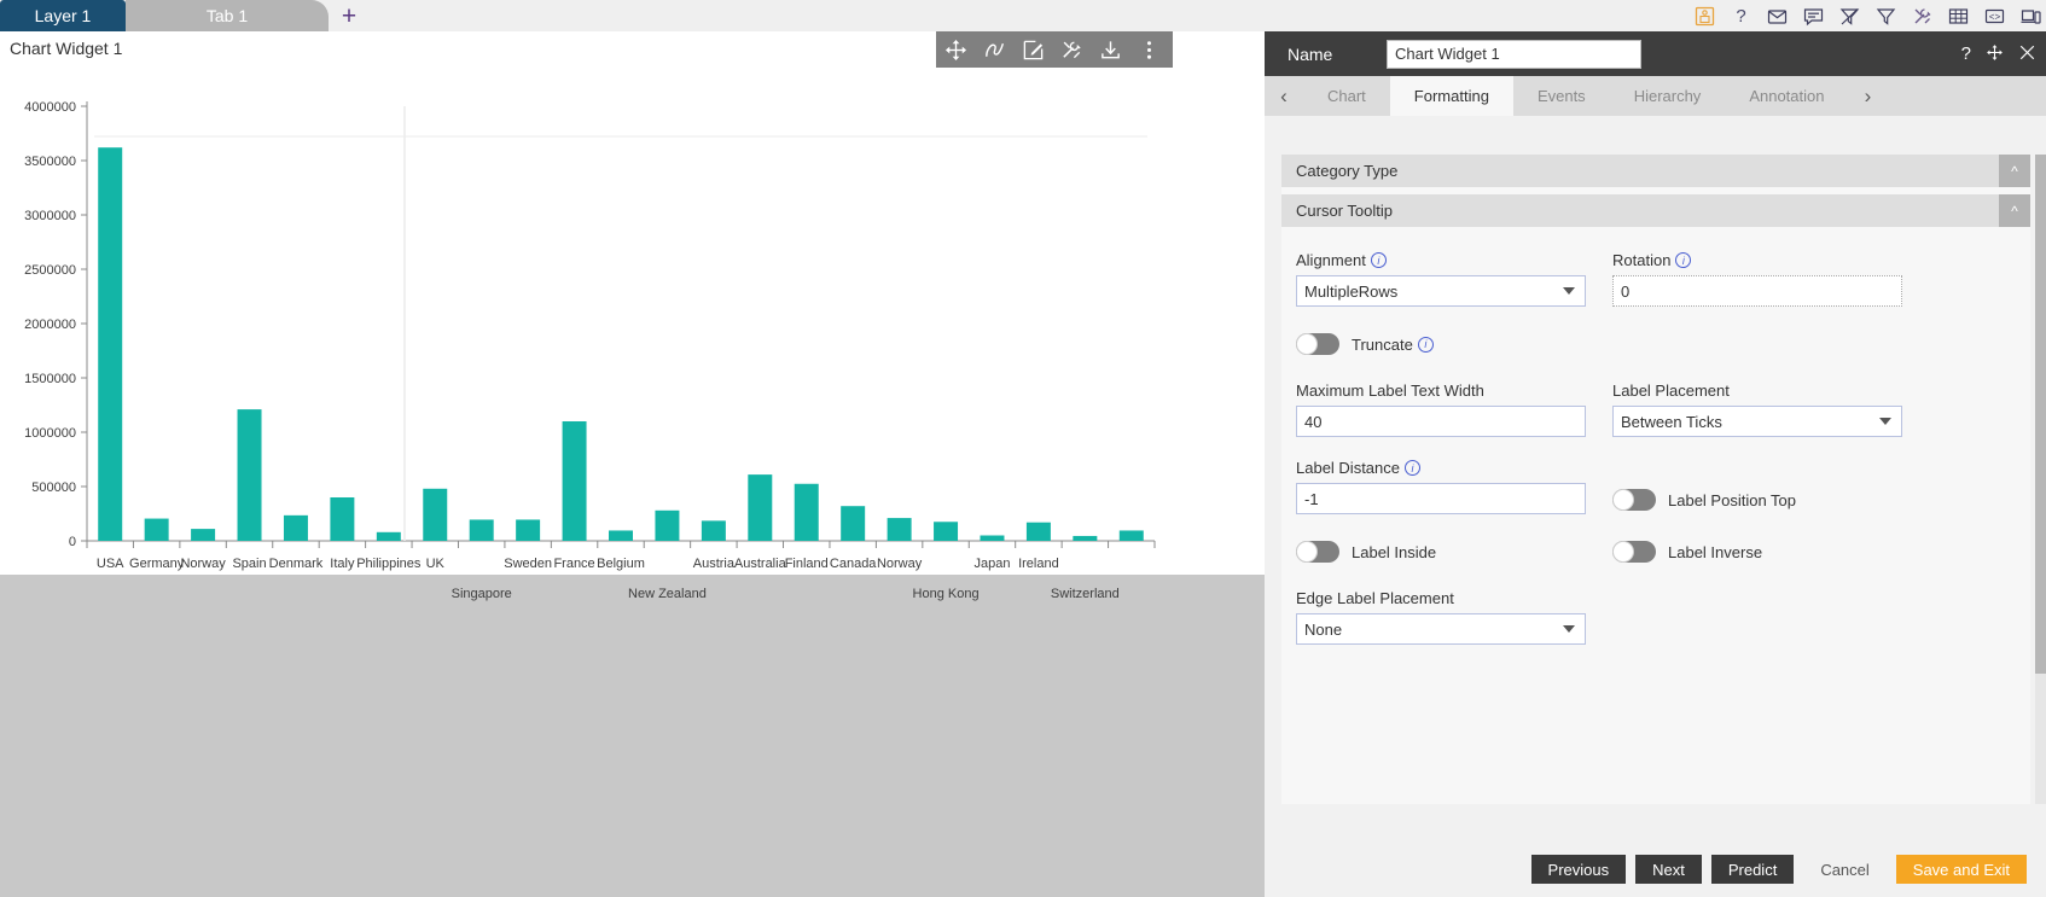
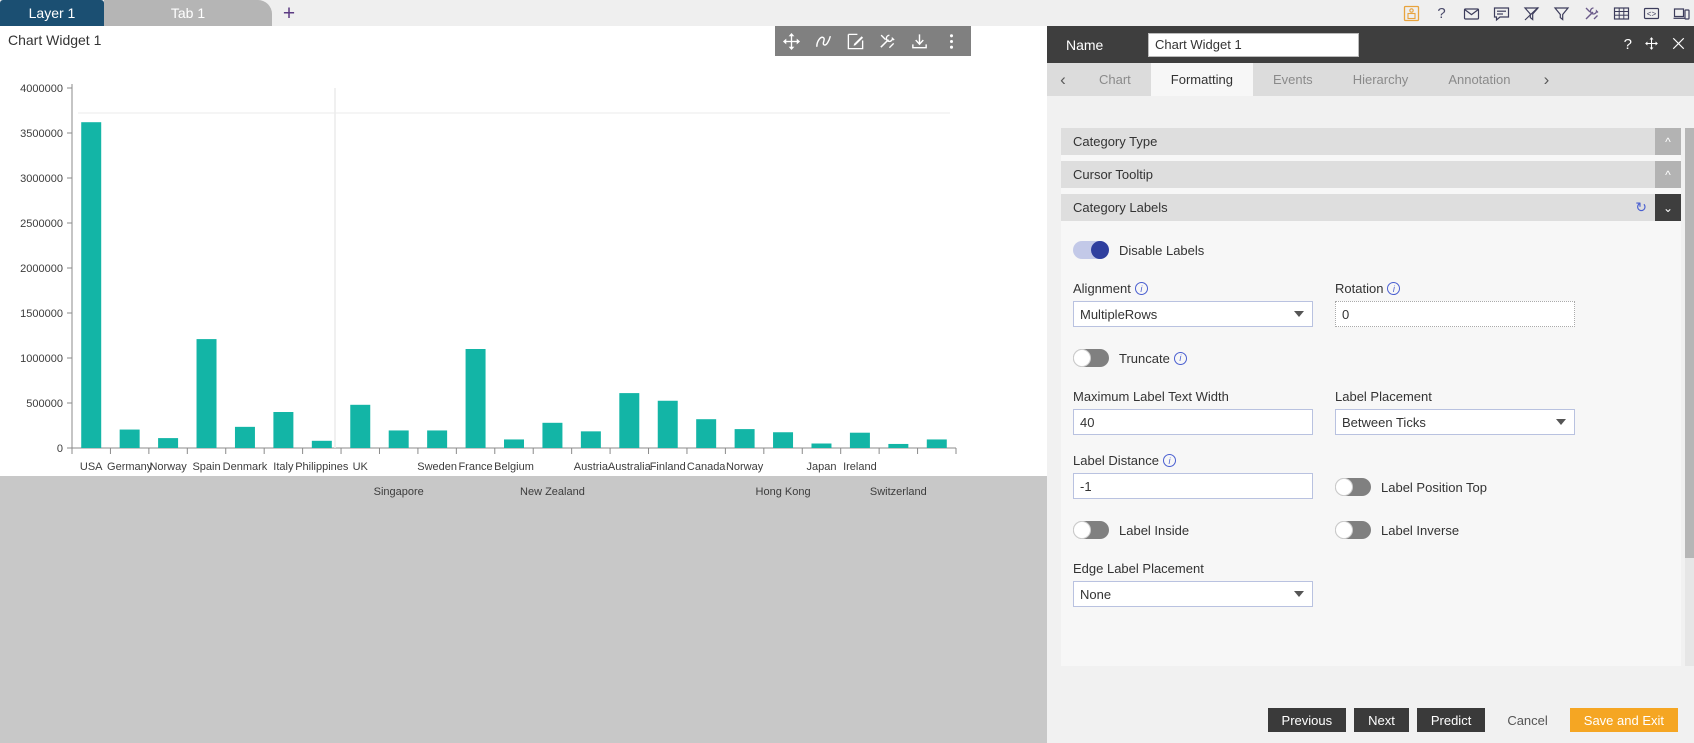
  Layer 1
  Tab 1
  +
  ?
  <>
  Chart Widget 1
  0
  500000
  1000000
  1500000
  2000000
  2500000
  3000000
  3500000
  4000000
  USA
  Germany
  Norway
  Spain
  Denmark
  Italy
  Philippines
  UK
  Singapore
  Sweden
  France
  Belgium
  New Zealand
  Austria
  Australia
  Finland
  Canada
  Norway
  Hong Kong
  Japan
  Ireland
  Switzerland
  Name
  Chart Widget 1
  ?
  ‹
  Chart
  Formatting
  Events
  Hierarchy
  Annotation
  ›
  Category Type
  ^
  Cursor Tooltip
  ^
+ Category Labels
+ ↻
+ ⌄
+ Disable Labels
  Alignment
  i
  MultipleRows
  Rotation
  i
  0
  Truncate
  i
  Maximum Label Text Width
  40
  Label Placement
  Between Ticks
  Label Distance
  i
  -1
  Label Position Top
  Label Inside
  Label Inverse
  Edge Label Placement
  None
  Previous
  Next
  Predict
  Cancel
  Save and Exit
